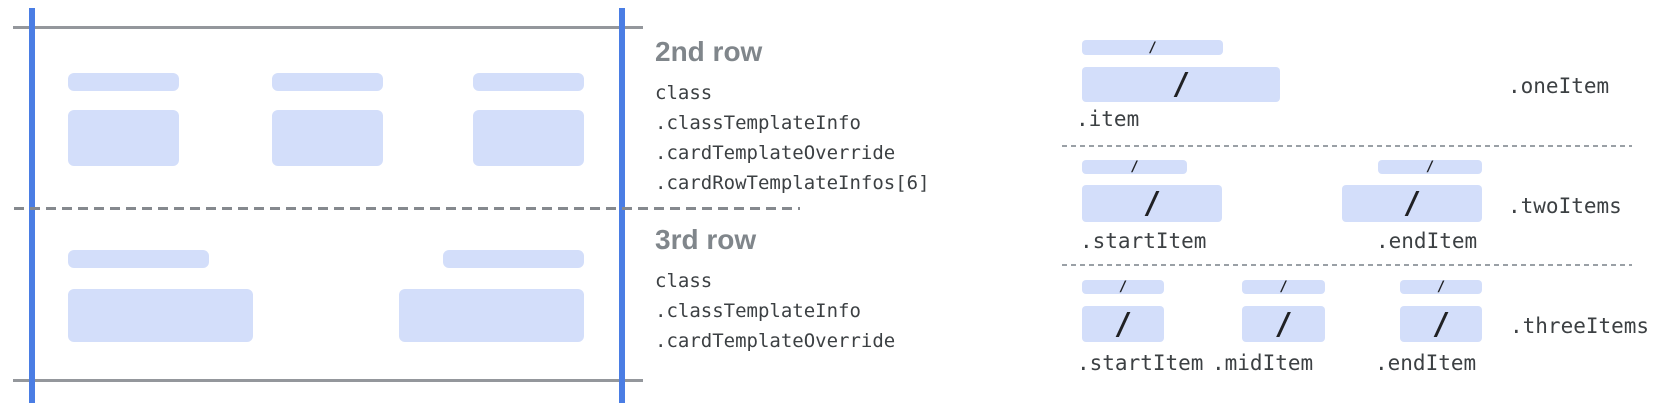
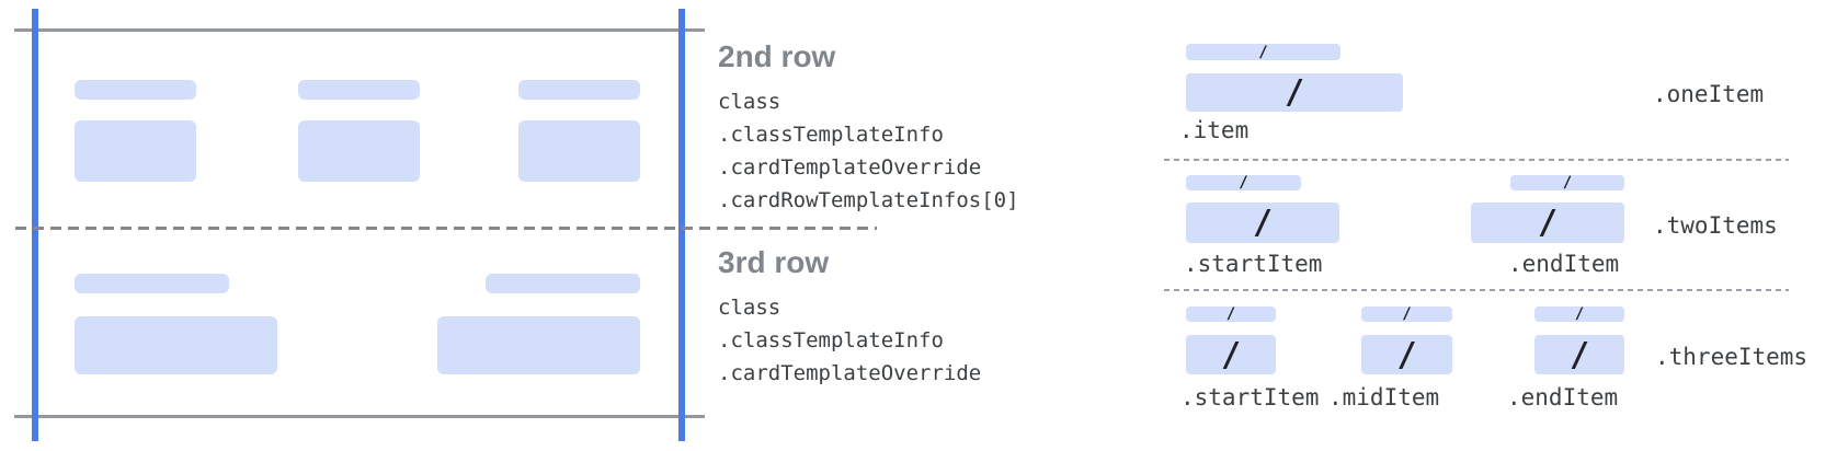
  2nd row
  class
  .classTemplateInfo
  .cardTemplateOverride
- .cardRowTemplateInfos[6]
+ .cardRowTemplateInfos[0]
  3rd row
  class
  .classTemplateInfo
  .cardTemplateOverride
  /
  /
  .item
  .oneItem
  /
  /
  /
  /
  .startItem
  .endItem
  .twoItems
  /
  /
  /
  /
  /
  /
  .startItem
  .midItem
  .endItem
  .threeItems
